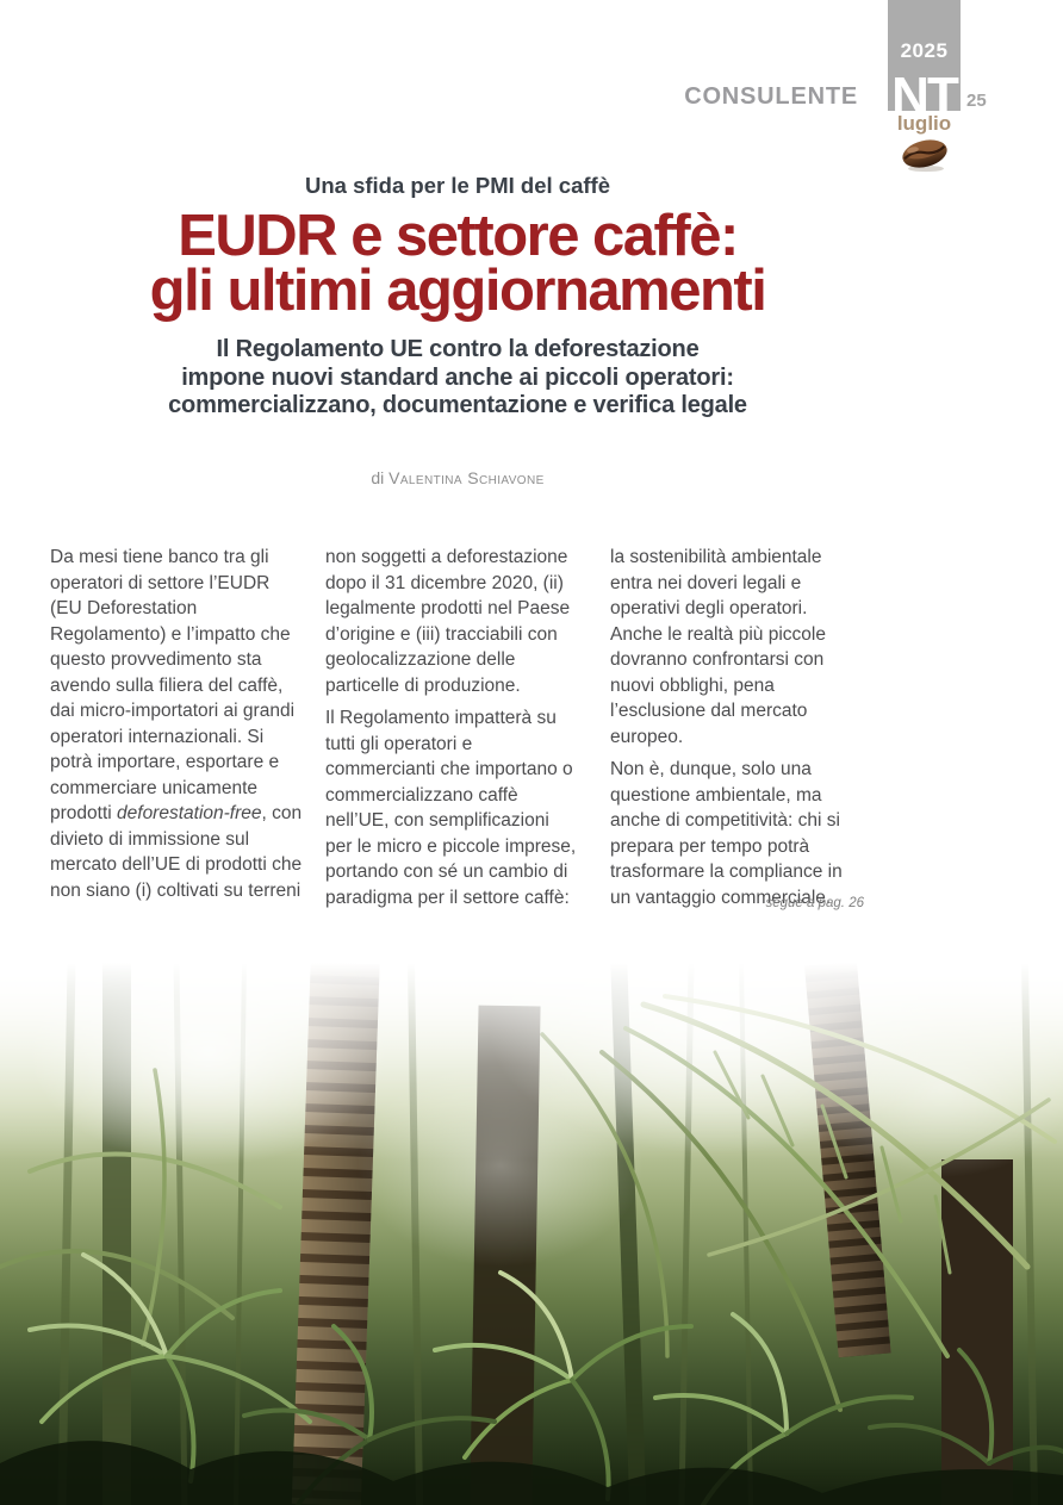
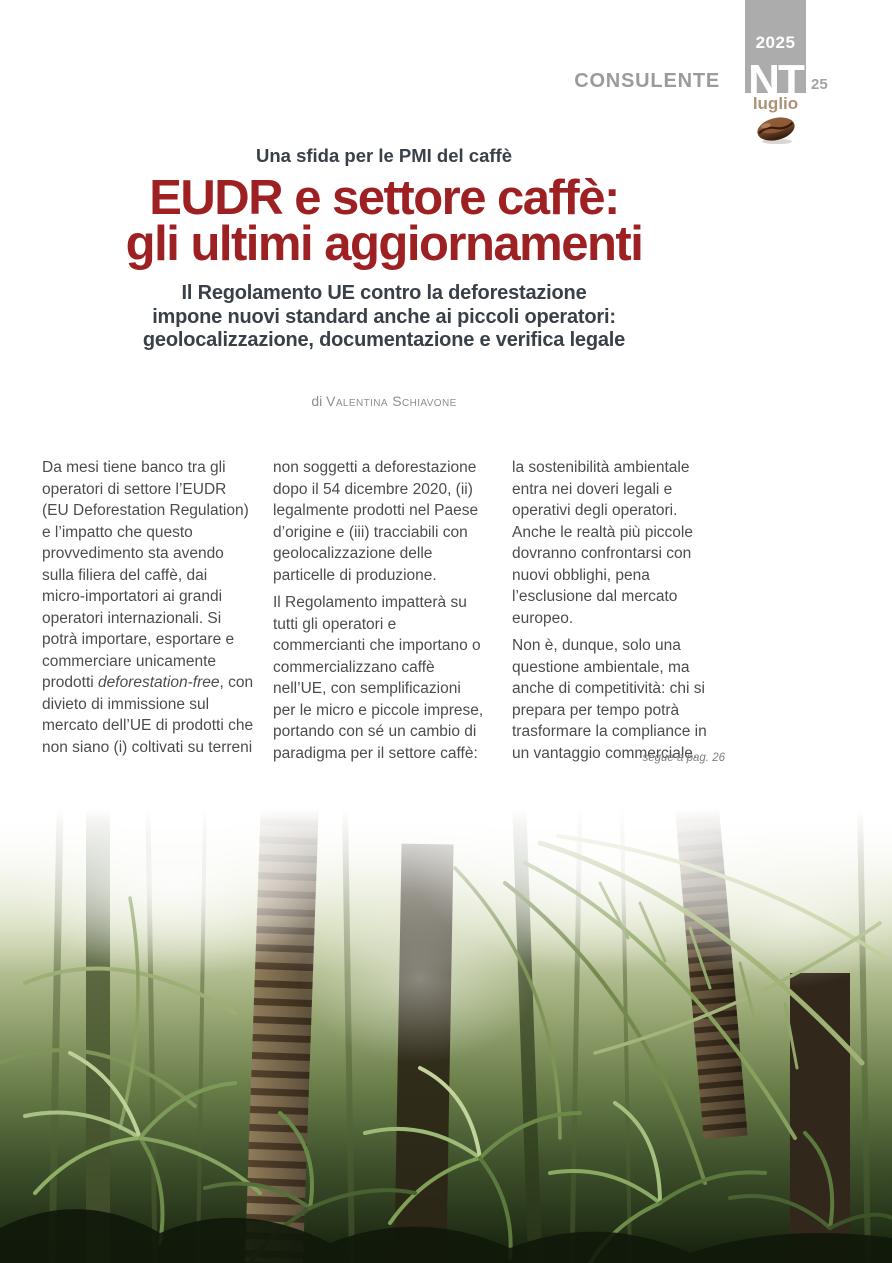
  CONSULENTE
  2025
  NT
  25
  luglio
  Una sfida per le PMI del caffè
  EUDR e settore caffè:
  gli ultimi aggiornamenti
  Il Regolamento UE contro la deforestazione
  impone nuovi standard anche ai piccoli operatori:
- commercializzano, documentazione e verifica legale
+ geolocalizzazione, documentazione e verifica legale
  di Valentina Schiavone
- Da mesi tiene banco tra gli operatori di settore l’EUDR (EU Deforestation Regolamento) e l’impatto che questo provvedimento sta avendo sulla filiera del caffè, dai micro-importatori ai grandi operatori internazionali. Si potrà importare, esportare e commerciare unicamente prodotti deforestation-free, con divieto di immissione sul mercato dell’UE di prodotti che non siano (i) coltivati su terreni
+ Da mesi tiene banco tra gli operatori di settore l’EUDR (EU Deforestation Regulation) e l’impatto che questo provvedimento sta avendo sulla filiera del caffè, dai micro-importatori ai grandi operatori internazionali. Si potrà importare, esportare e commerciare unicamente prodotti deforestation-free, con divieto di immissione sul mercato dell’UE di prodotti che non siano (i) coltivati su terreni
- non soggetti a deforestazione dopo il 31 dicembre 2020, (ii) legalmente prodotti nel Paese d’origine e (iii) tracciabili con geolocalizzazione delle particelle di produzione.
+ non soggetti a deforestazione dopo il 54 dicembre 2020, (ii) legalmente prodotti nel Paese d’origine e (iii) tracciabili con geolocalizzazione delle particelle di produzione.
  Il Regolamento impatterà su tutti gli operatori e commercianti che importano o commercializzano caffè nell’UE, con semplificazioni per le micro e piccole imprese, portando con sé un cambio di paradigma per il settore caffè:
  la sostenibilità ambientale entra nei doveri legali e operativi degli operatori. Anche le realtà più piccole dovranno confrontarsi con nuovi obblighi, pena l’esclusione dal mercato europeo.
  Non è, dunque, solo una questione ambientale, ma anche di competitività: chi si prepara per tempo potrà trasformare la compliance in un vantaggio commerciale.
  segue a pag. 26
